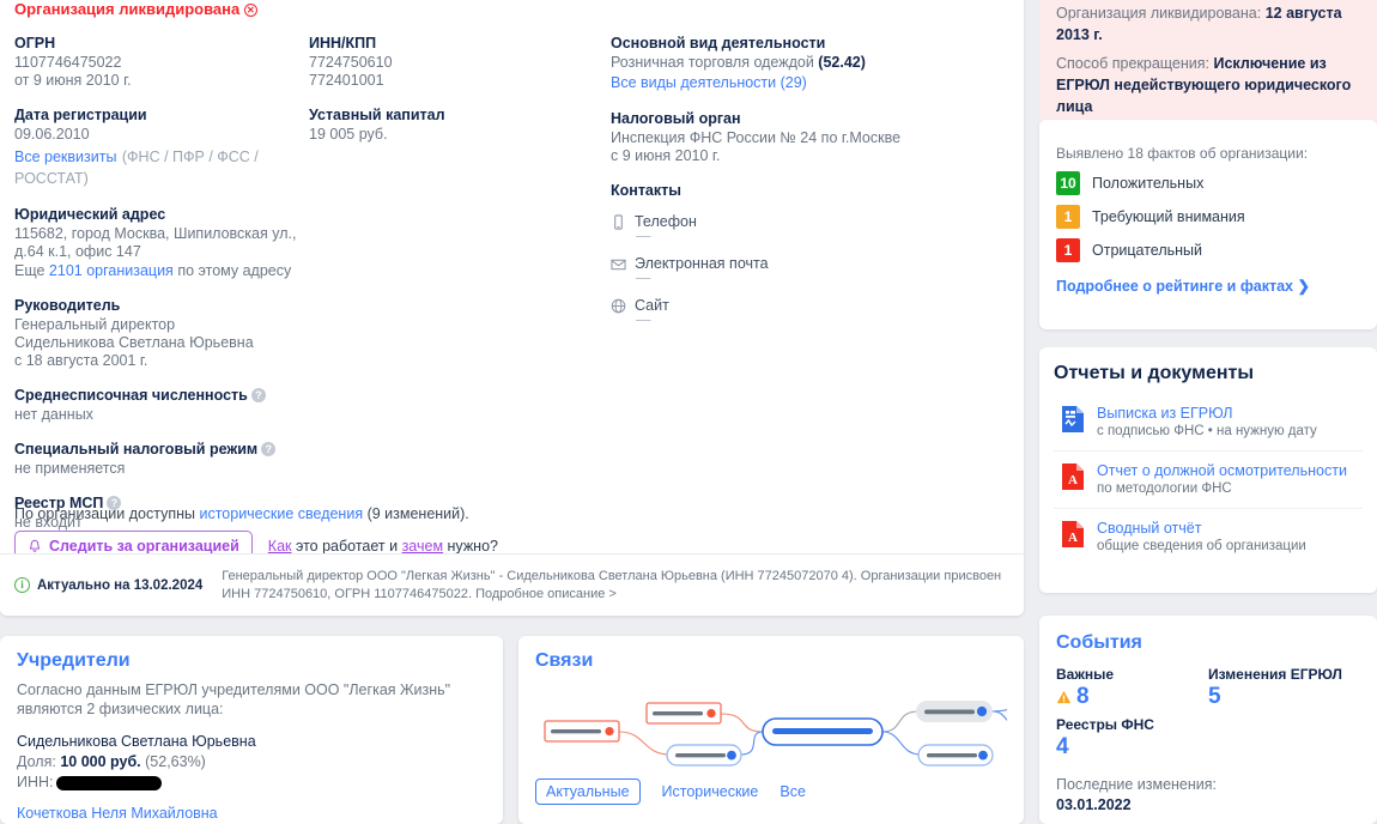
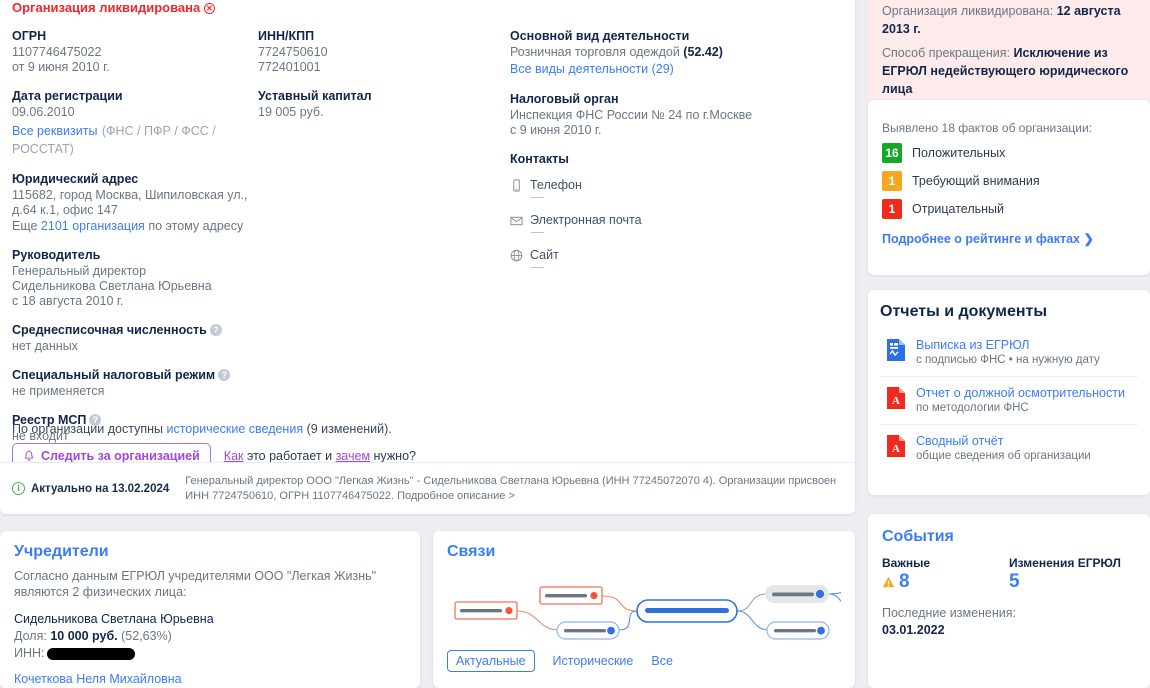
  Организация ликвидирована ✕
  ОГРН
  1107746475022
  от 9 июня 2010 г.
  Дата регистрации
  09.06.2010
  Все реквизиты (ФНС / ПФР / ФСС / РОССТАТ)
  Юридический адрес
  115682, город Москва, Шипиловская ул., д.64 к.1, офис 147
  Еще 2101 организация по этому адресу
  Руководитель
  Генеральный директор
  Сидельникова Светлана Юрьевна
- с 18 августа 2001 г.
+ с 18 августа 2010 г.
  Среднесписочная численность ?
  нет данных
  Специальный налоговый режим ?
  не применяется
  Реестр МСП ?
  не входит
  ИНН/КПП
  7724750610
  772401001
  Уставный капитал
  19 005 руб.
  Основной вид деятельности
  Розничная торговля одеждой (52.42)
  Все виды деятельности (29)
  Налоговый орган
  Инспекция ФНС России № 24 по г.Москве
  с 9 июня 2010 г.
  Контакты
  Телефон
  —
  Электронная почта
  —
  Сайт
  —
  По организации доступны исторические сведения (9 изменений).
  Следить за организацией
  Как это работает и зачем нужно?
  i
  Актуально на 13.02.2024
  Генеральный директор ООО "Легкая Жизнь" - Сидельникова Светлана Юрьевна (ИНН 77245072070 4). Организации присвоен ИНН 7724750610, ОГРН 1107746475022. Подробное описание >
  Учредители
  Согласно данным ЕГРЮЛ учредителями ООО "Легкая Жизнь" являются 2 физических лица:
  Сидельникова Светлана Юрьевна
  Доля: 10 000 руб. (52,63%)
  ИНН:
  Кочеткова Неля Михайловна
  Связи
  Актуальные
  Исторические
  Все
  Организация ликвидирована: 12 августа 2013 г.
  Способ прекращения: Исключение из ЕГРЮЛ недействующего юридического лица
  Выявлено 18 фактов об организации:
- 10
+ 16
  Положительных
  1
  Требующий внимания
  1
  Отрицательный
  Подробнее о рейтинге и фактах ❯
  Отчеты и документы
  Выписка из ЕГРЮЛ
  с подписью ФНС • на нужную дату
  A
  Отчет о должной осмотрительности
  по методологии ФНС
  A
  Сводный отчёт
  общие сведения об организации
  События
  Важные
  8
  Изменения ЕГРЮЛ
  5
- Реестры ФНС
- 4
  Последние изменения:
  03.01.2022
